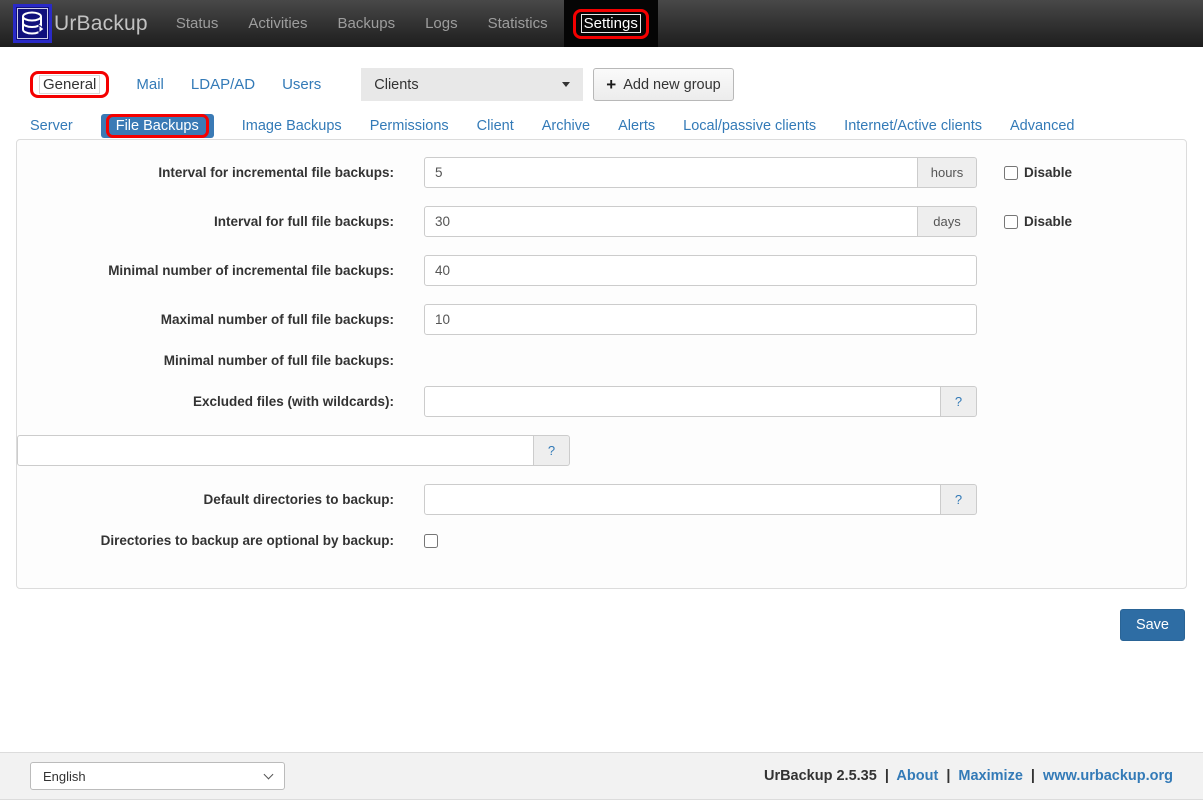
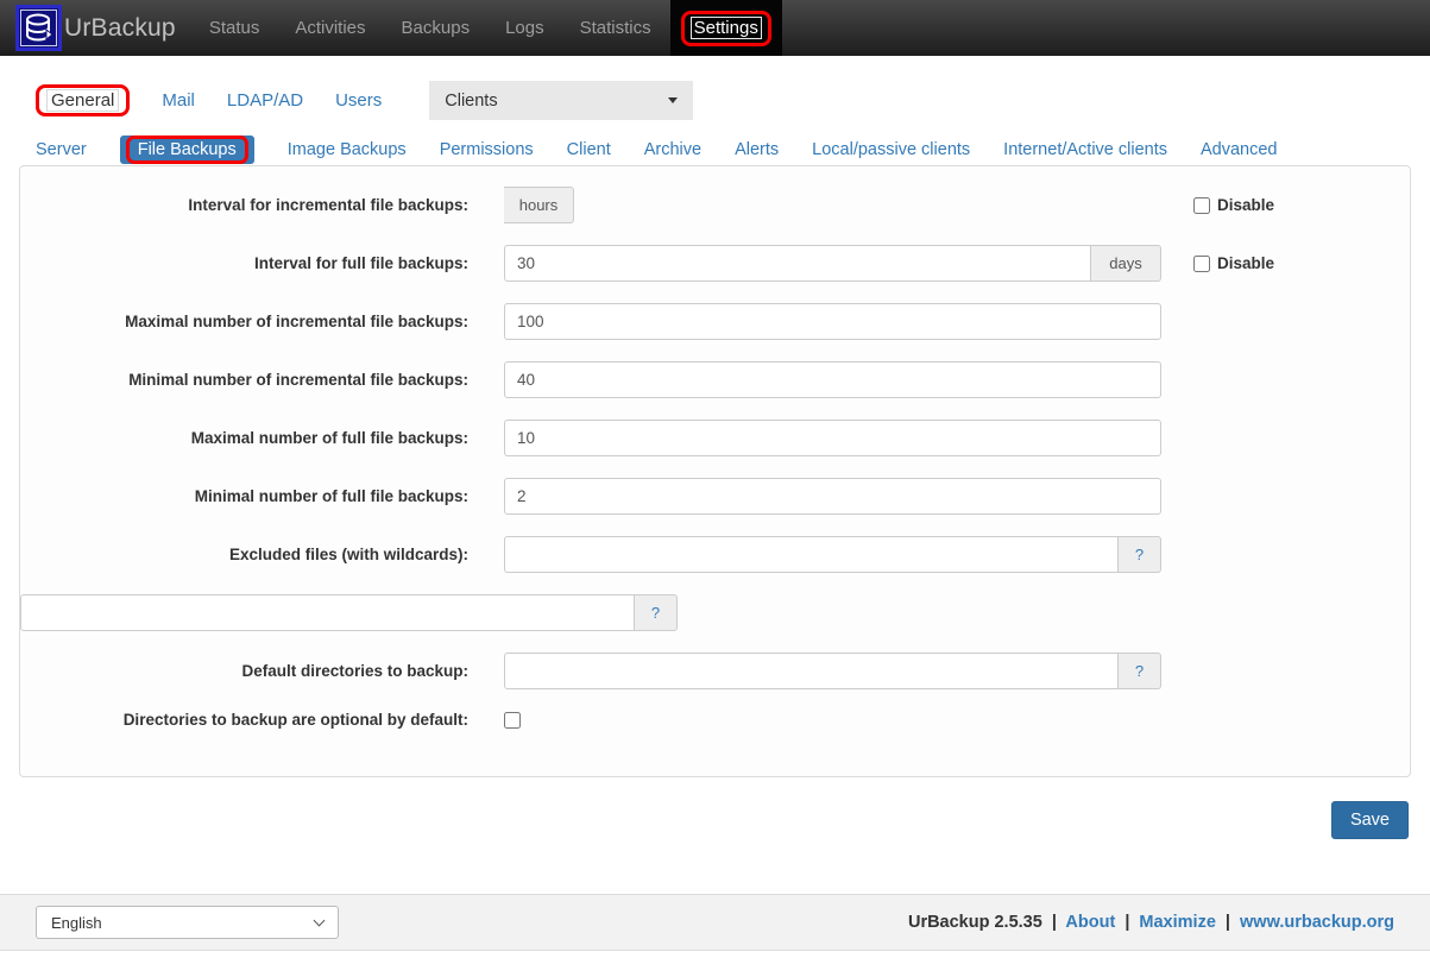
  UrBackup
  Status
  Activities
  Backups
  Logs
  Statistics
  Settings
  General
  Mail
  LDAP/AD
  Users
  Clients
- +
- Add new group
  Server
  File Backups
  Image Backups
  Permissions
  Client
  Archive
  Alerts
  Local/passive clients
  Internet/Active clients
  Advanced
  Interval for incremental file backups:
- 5
  hours
  Disable
  Interval for full file backups:
  30
  days
  Disable
+ Maximal number of incremental file backups:
+ 100
  Minimal number of incremental file backups:
  40
  Maximal number of full file backups:
  10
  Minimal number of full file backups:
+ 2
  Excluded files (with wildcards):
  ?
  ?
  Default directories to backup:
  ?
- Directories to backup are optional by backup:
+ Directories to backup are optional by default:
  Save
  English
  UrBackup 2.5.35 | About | Maximize | www.urbackup.org
